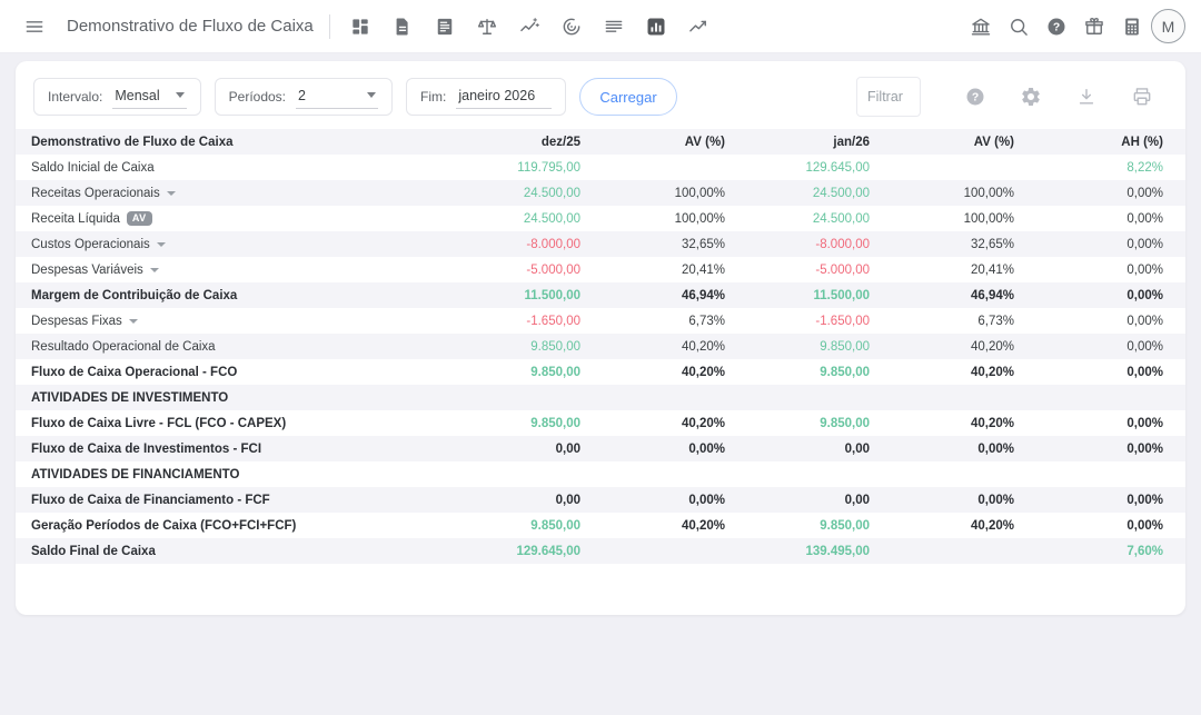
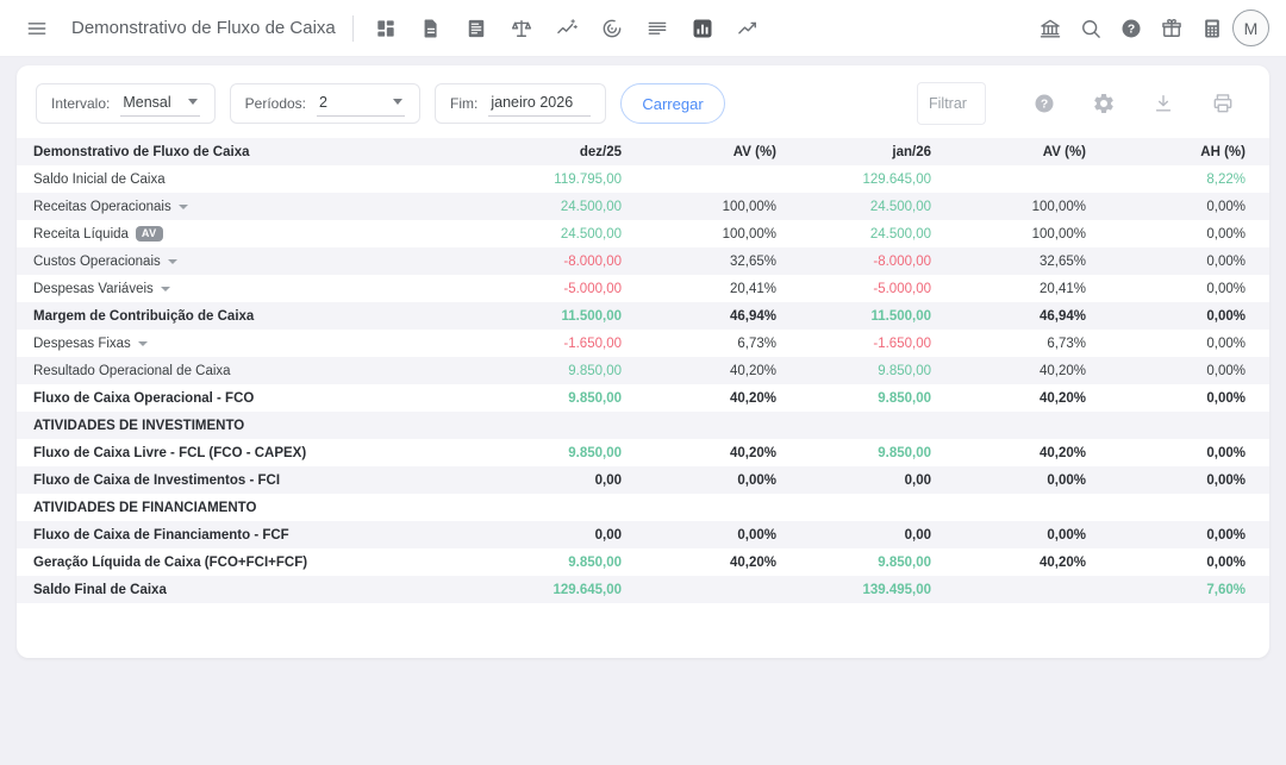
  Demonstrativo de Fluxo de Caixa
  ?
  M
  Intervalo:
  Mensal
  Períodos:
  2
  Fim:
  janeiro 2026
  Carregar
  Filtrar
  ?
  Demonstrativo de Fluxo de Caixa
  dez/25
  AV (%)
  jan/26
  AV (%)
  AH (%)
  Saldo Inicial de Caixa
  119.795,00
  129.645,00
  8,22%
  Receitas Operacionais
  24.500,00
  100,00%
  24.500,00
  100,00%
  0,00%
  Receita Líquida
  AV
  24.500,00
  100,00%
  24.500,00
  100,00%
  0,00%
  Custos Operacionais
  -8.000,00
  32,65%
  -8.000,00
  32,65%
  0,00%
  Despesas Variáveis
  -5.000,00
  20,41%
  -5.000,00
  20,41%
  0,00%
  Margem de Contribuição de Caixa
  11.500,00
  46,94%
  11.500,00
  46,94%
  0,00%
  Despesas Fixas
  -1.650,00
  6,73%
  -1.650,00
  6,73%
  0,00%
  Resultado Operacional de Caixa
  9.850,00
  40,20%
  9.850,00
  40,20%
  0,00%
  Fluxo de Caixa Operacional - FCO
  9.850,00
  40,20%
  9.850,00
  40,20%
  0,00%
  ATIVIDADES DE INVESTIMENTO
  Fluxo de Caixa Livre - FCL (FCO - CAPEX)
  9.850,00
  40,20%
  9.850,00
  40,20%
  0,00%
  Fluxo de Caixa de Investimentos - FCI
  0,00
  0,00%
  0,00
  0,00%
  0,00%
  ATIVIDADES DE FINANCIAMENTO
  Fluxo de Caixa de Financiamento - FCF
  0,00
  0,00%
  0,00
  0,00%
  0,00%
- Geração Períodos de Caixa (FCO+FCI+FCF)
+ Geração Líquida de Caixa (FCO+FCI+FCF)
  9.850,00
  40,20%
  9.850,00
  40,20%
  0,00%
  Saldo Final de Caixa
  129.645,00
  139.495,00
  7,60%
